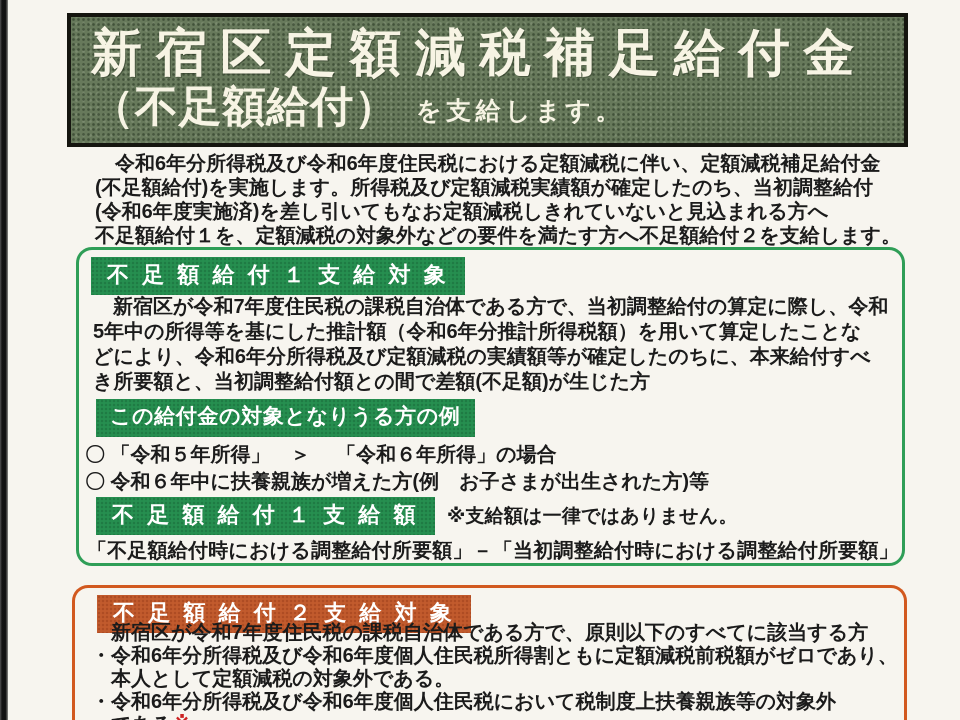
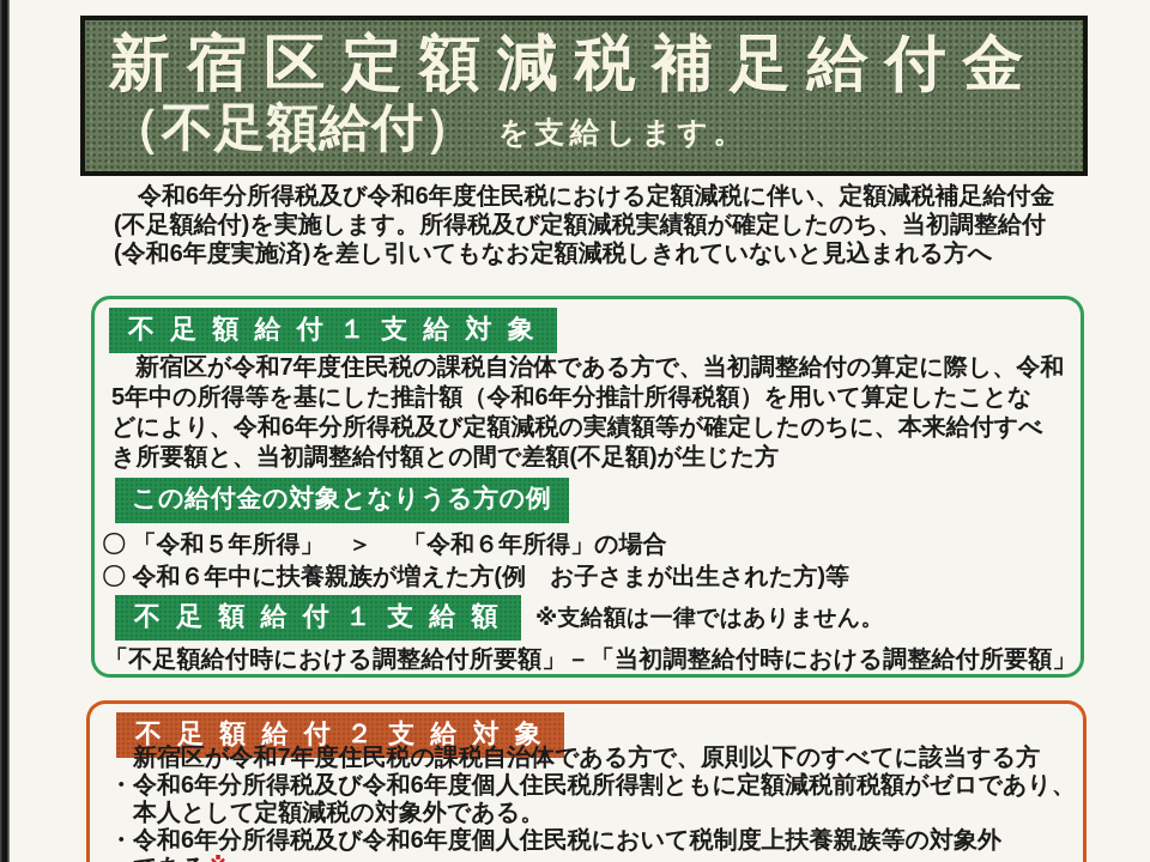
  新宿区定額減税補足給付金
  （不足額給付）
  を支給します。
  令和6年分所得税及び令和6年度住民税における定額減税に伴い、定額減税補足給付金
  (不足額給付)を実施します。所得税及び定額減税実績額が確定したのち、当初調整給付
  (令和6年度実施済)を差し引いてもなお定額減税しきれていないと見込まれる方へ
- 不足額給付１を、定額減税の対象外などの要件を満たす方へ不足額給付２を支給します。
  不足額給付１支給対象
  新宿区が令和7年度住民税の課税自治体である方で、当初調整給付の算定に際し、令和
  5年中の所得等を基にした推計額（令和6年分推計所得税額）を用いて算定したことな
  どにより、令和6年分所得税及び定額減税の実績額等が確定したのちに、本来給付すべ
  き所要額と、当初調整給付額との間で差額(不足額)が生じた方
  この給付金の対象となりうる方の例
  〇 「令和５年所得」 ＞ 「令和６年所得」の場合
  〇 令和６年中に扶養親族が増えた方(例 お子さまが出生された方)等
  不足額給付１支給額
  ※支給額は一律ではありません。
  「不足額給付時における調整給付所要額」－「当初調整給付時における調整給付所要額」
  不足額給付２支給対象
  新宿区が令和7年度住民税の課税自治体である方で、原則以下のすべてに該当する方
  ・令和6年分所得税及び令和6年度個人住民税所得割ともに定額減税前税額がゼロであり、
  本人として定額減税の対象外である。
  ・令和6年分所得税及び令和6年度個人住民税において税制度上扶養親族等の対象外
